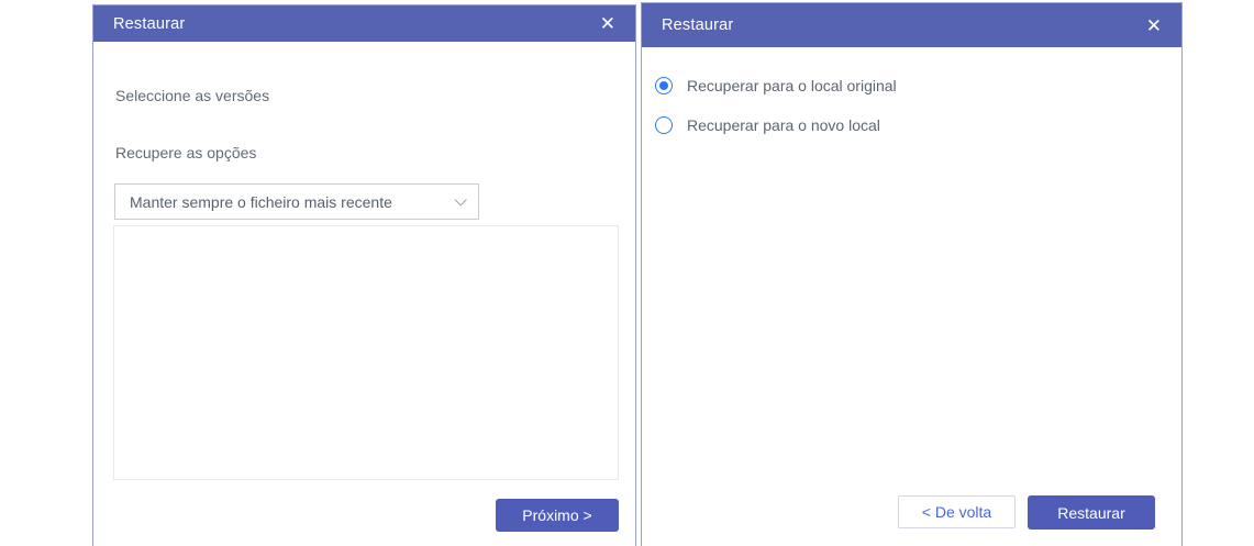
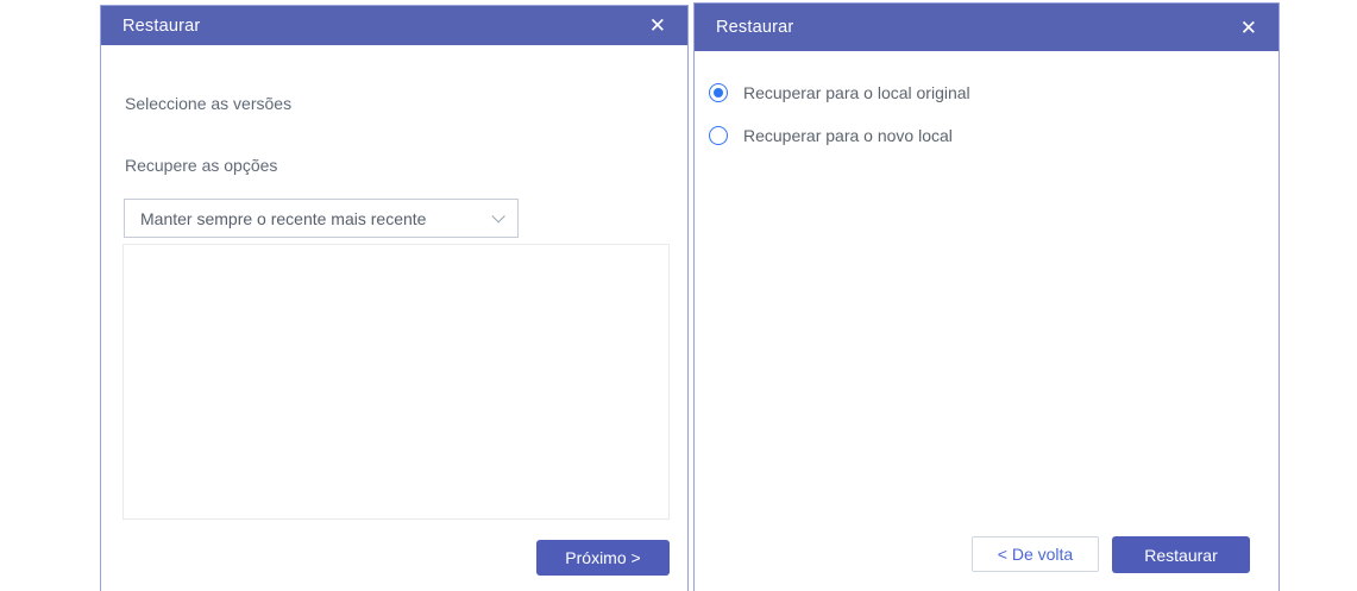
  Restaurar
  ✕
  Seleccione as versões
  Recupere as opções
- Manter sempre o ficheiro mais recente
+ Manter sempre o recente mais recente
  Próximo >
  Restaurar
  ✕
  Recuperar para o local original
  Recuperar para o novo local
  < De volta
  Restaurar
